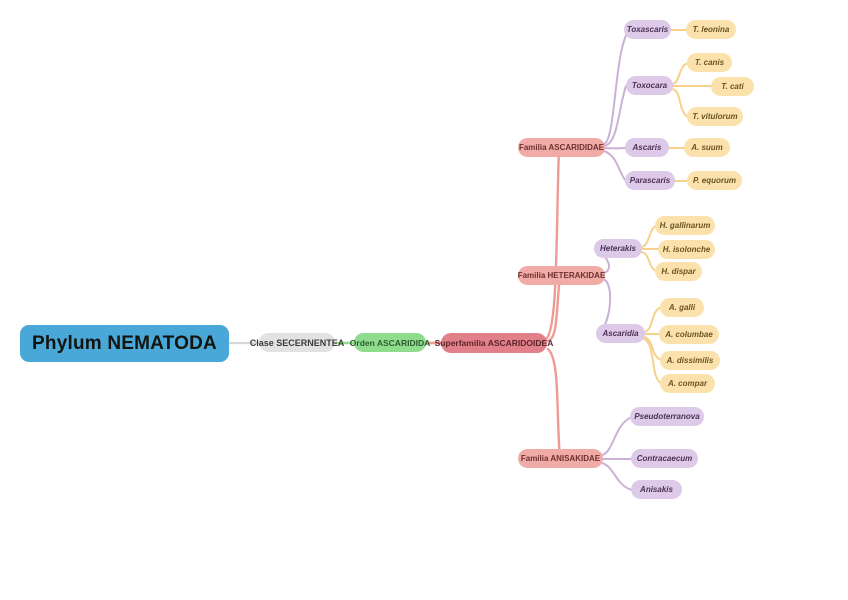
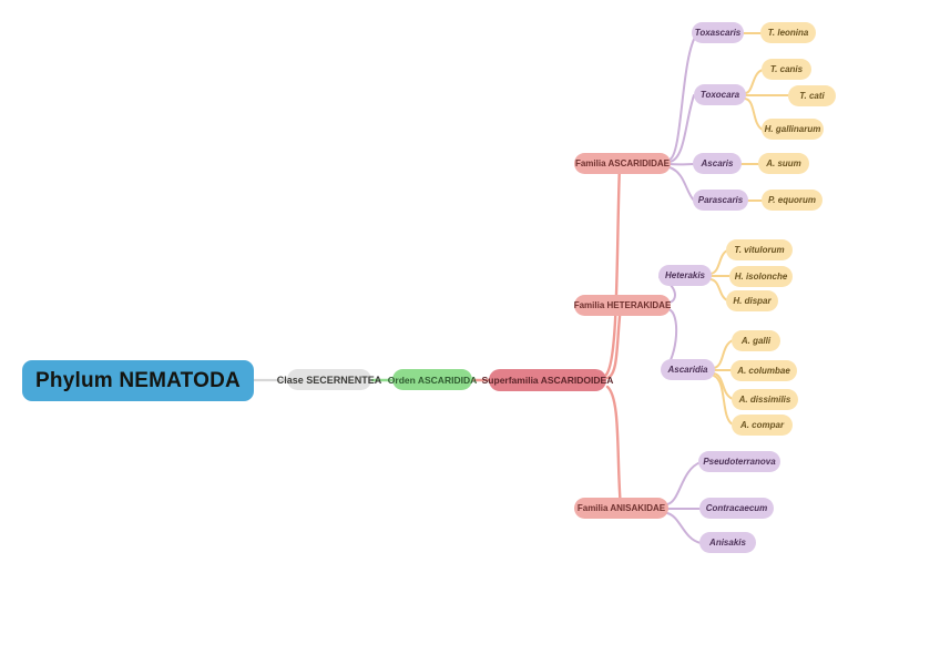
  Phylum NEMATODA
  Clase SECERNENTEA
  Orden ASCARIDIDA
  Superfamilia ASCARIDOIDEA
  Familia ASCARIDIDAE
  Familia HETERAKIDAE
  Familia ANISAKIDAE
  Toxascaris
  Toxocara
  Ascaris
  Parascaris
  Heterakis
  Ascaridia
  Pseudoterranova
  Contracaecum
  Anisakis
  T. leonina
  T. canis
  T. cati
- T. vitulorum
+ H. gallinarum
  A. suum
  P. equorum
- H. gallinarum
+ T. vitulorum
  H. isolonche
  H. dispar
  A. galli
  A. columbae
  A. dissimilis
  A. compar
